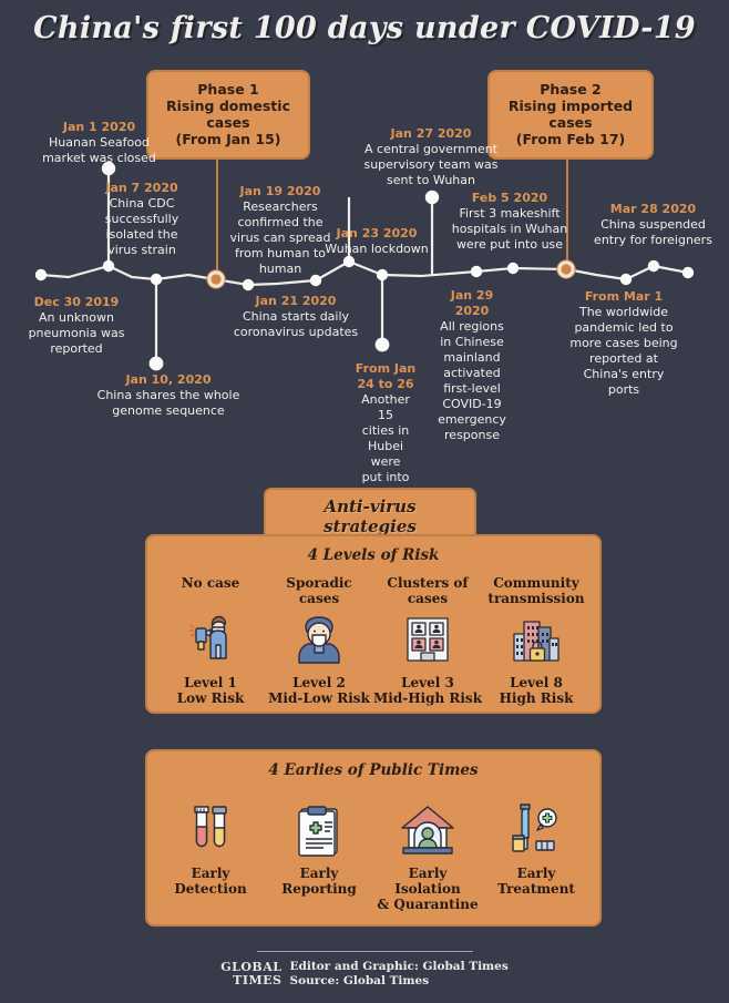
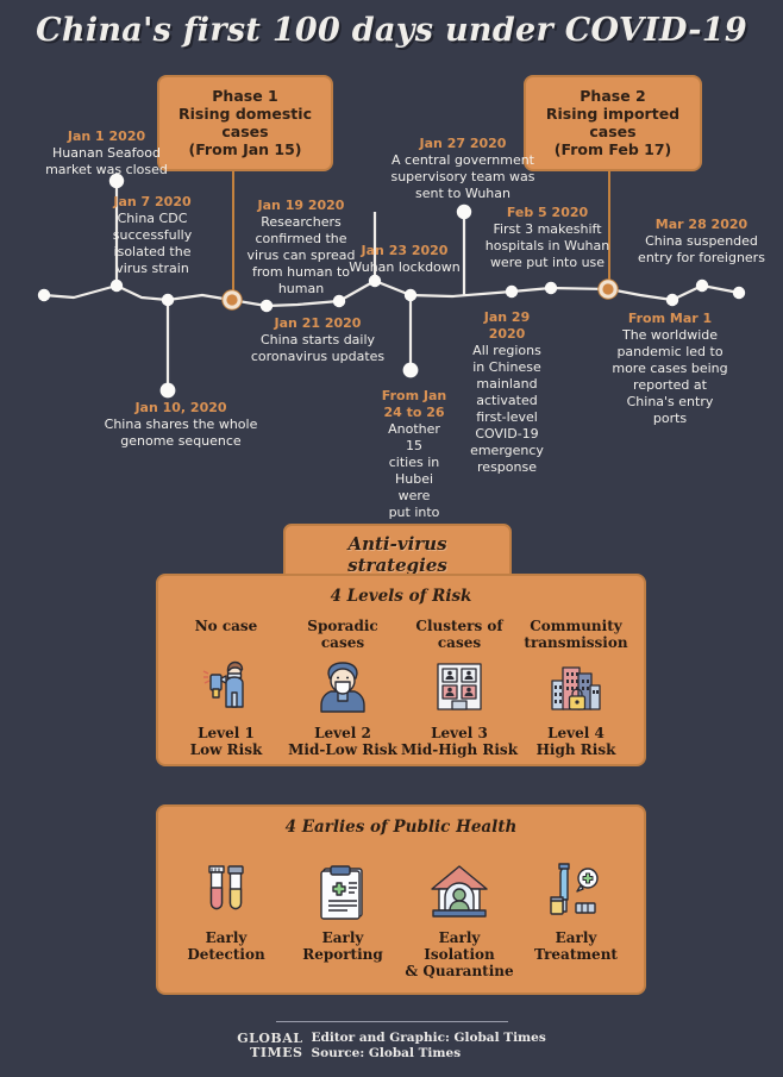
  China's first 100 days under COVID-19
  Phase 1
  Rising domestic cases
  (From Jan 15)
  Phase 2
  Rising imported cases
  (From Feb 17)
  Jan 1 2020
  Huanan Seafood
  market was closed
  Jan 7 2020
  China CDC
  successfully
  isolated the
  virus strain
- Dec 30 2019
- An unknown
- pneumonia was
- reported
  Jan 10, 2020
  China shares the whole
  genome sequence
  Jan 19 2020
  Researchers
  confirmed the
  virus can spread
  from human to
  human
  Jan 21 2020
  China starts daily
  coronavirus updates
  Jan 23 2020
  Wuhan lockdown
  From Jan
  24 to 26
  Another 15
  cities in
  Hubei were
  put into
  Jan 27 2020
  A central government
  supervisory team was
  sent to Wuhan
  Jan 29
  2020
  All regions
  in Chinese
  mainland
  activated
  first-level
  COVID-19
  emergency
  response
  Feb 5 2020
  First 3 makeshift
  hospitals in Wuhan
  were put into use
  From Mar 1
  The worldwide
  pandemic led to
  more cases being
  reported at
  China's entry
  ports
  Mar 28 2020
  China suspended
  entry for foreigners
  Anti-virus strategies
  4 Levels of Risk
  No case
  Level 1
  Low Risk
  Sporadic
  cases
  Level 2
  Mid-Low Risk
  Clusters of
  cases
  Level 3
  Mid-High Risk
  Community
  transmission
- Level 8
+ Level 4
  High Risk
- 4 Earlies of Public Times
+ 4 Earlies of Public Health
  Early
  Detection
  Early
  Reporting
  Early Isolation
  & Quarantine
  Early
  Treatment
  GLOBAL
  TIMES
  Editor and Graphic: Global Times
  Source: Global Times
